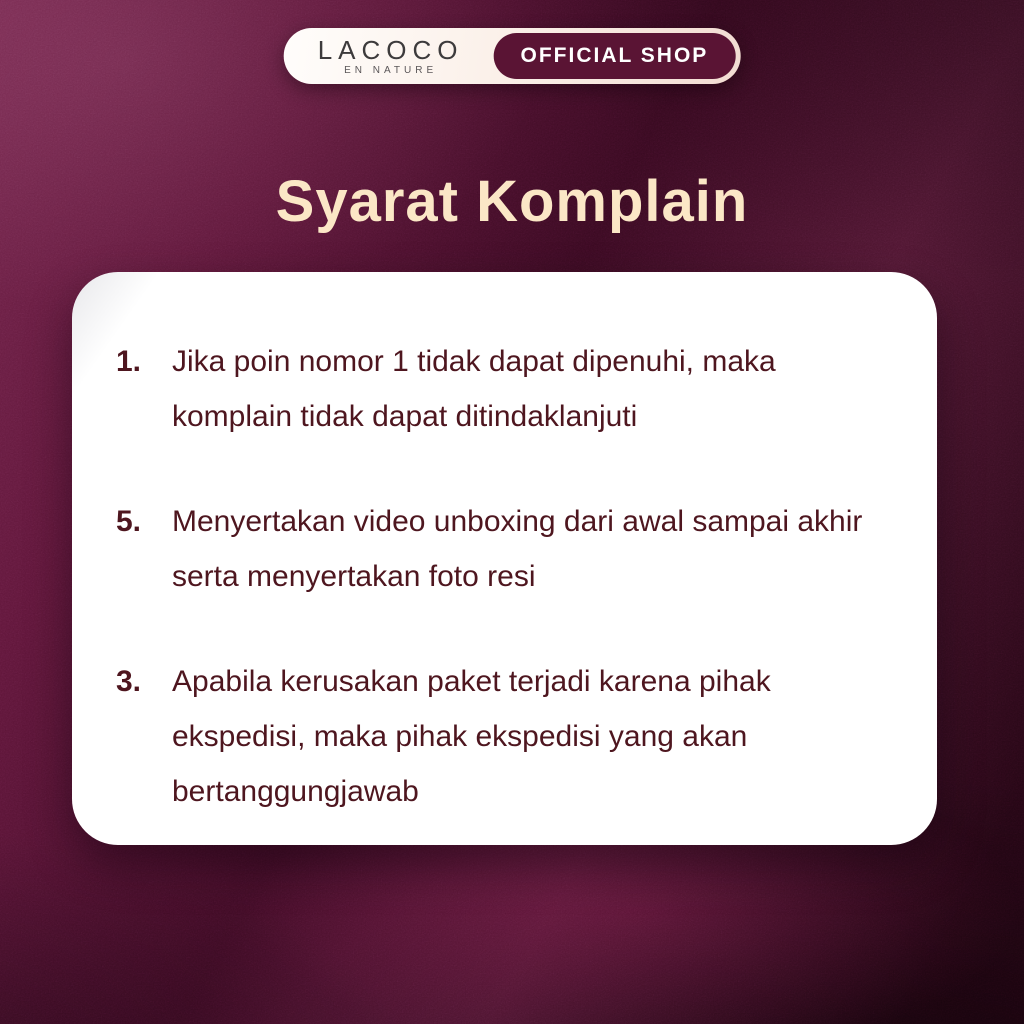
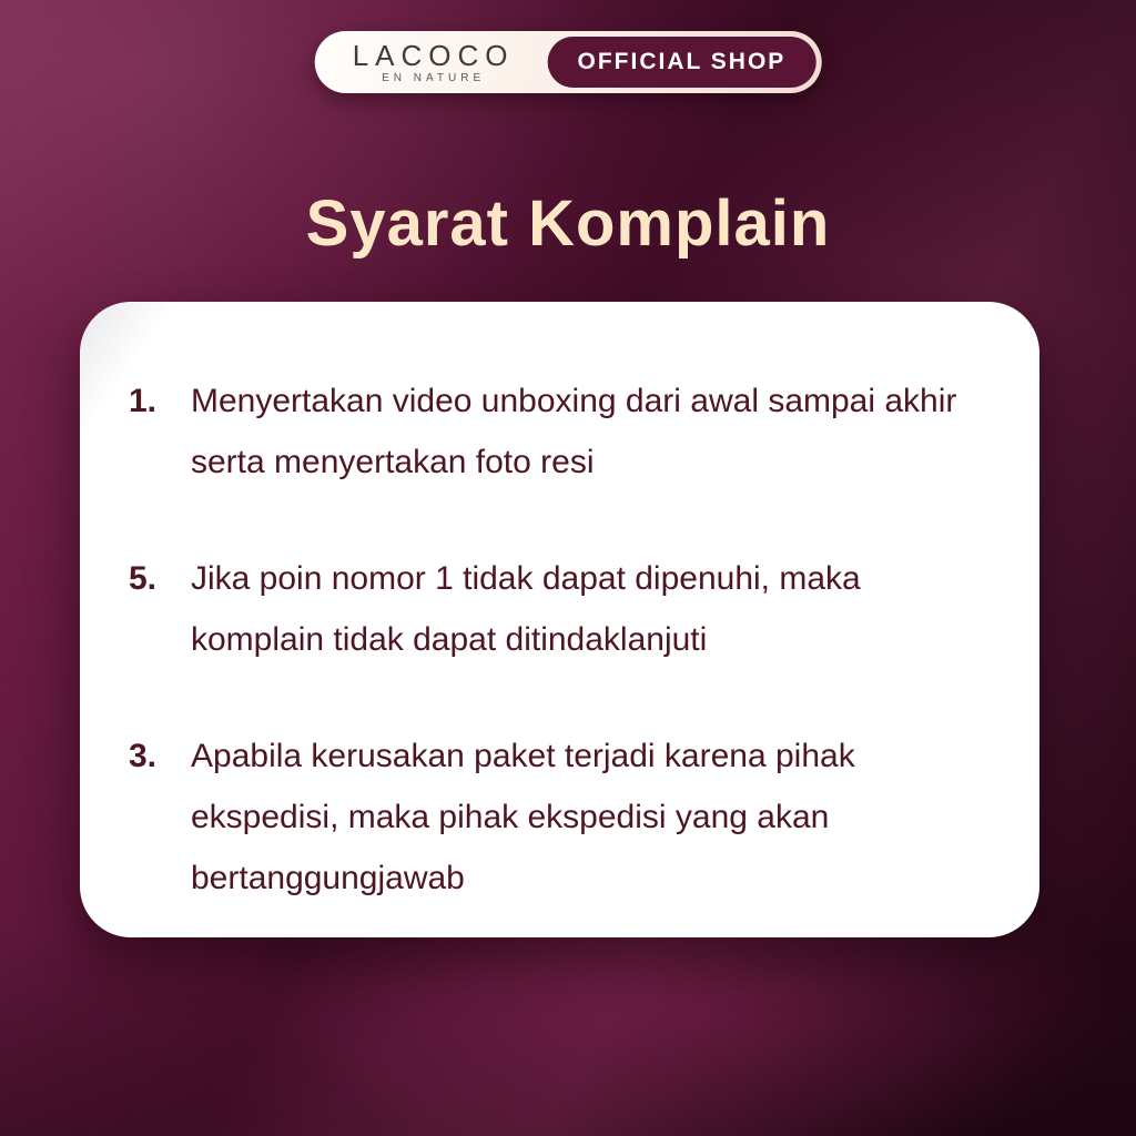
  LACOCO
  EN NATURE
  OFFICIAL SHOP
  Syarat Komplain
  1.
- Jika poin nomor 1 tidak dapat dipenuhi, maka komplain tidak dapat ditindaklanjuti
+ Menyertakan video unboxing dari awal sampai akhir serta menyertakan foto resi
  5.
- Menyertakan video unboxing dari awal sampai akhir serta menyertakan foto resi
+ Jika poin nomor 1 tidak dapat dipenuhi, maka komplain tidak dapat ditindaklanjuti
  3.
  Apabila kerusakan paket terjadi karena pihak ekspedisi, maka pihak ekspedisi yang akan bertanggungjawab
